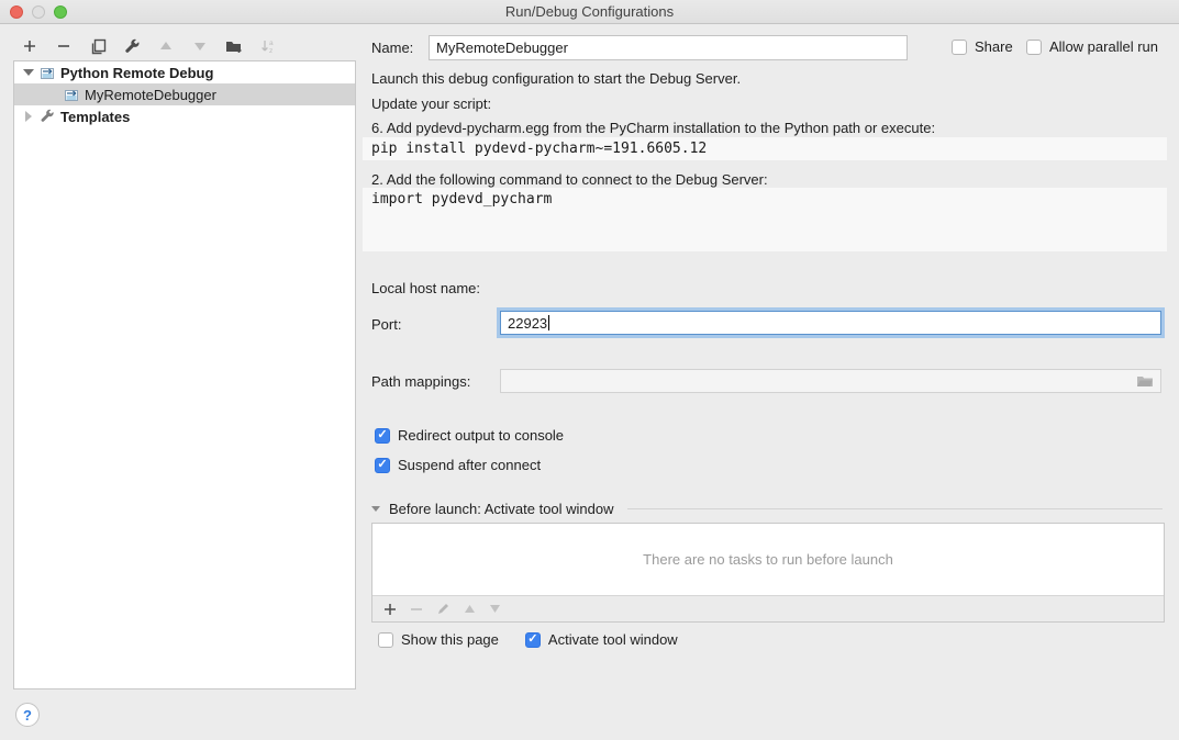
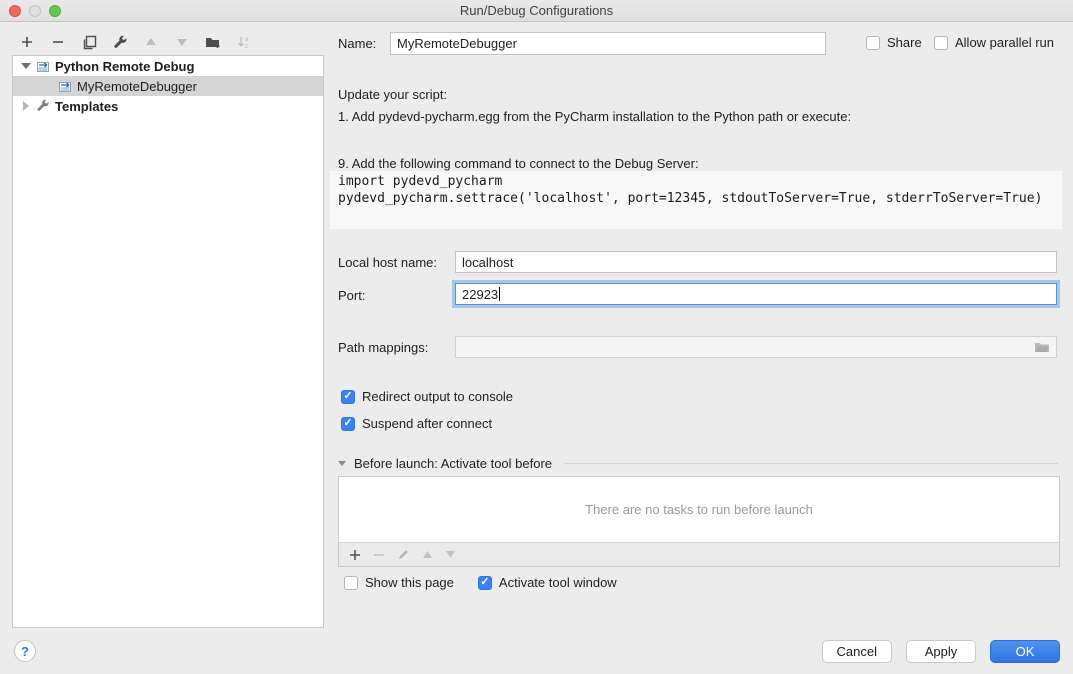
  Run/Debug Configurations
  Python Remote Debug
  MyRemoteDebugger
  Templates
  Name:
  MyRemoteDebugger
  Share
  Allow parallel run
- Launch this debug configuration to start the Debug Server.
  Update your script:
- 6. Add pydevd-pycharm.egg from the PyCharm installation to the Python path or execute:
+ 1. Add pydevd-pycharm.egg from the PyCharm installation to the Python path or execute:
- pip install pydevd-pycharm~=191.6605.12
- 2. Add the following command to connect to the Debug Server:
+ 9. Add the following command to connect to the Debug Server:
  import pydevd_pycharm
+ pydevd_pycharm.settrace('localhost', port=12345, stdoutToServer=True, stderrToServer=True)
  Local host name:
+ localhost
  Port:
  22923
  Path mappings:
  Redirect output to console
  Suspend after connect
- Before launch: Activate tool window
+ Before launch: Activate tool before
  There are no tasks to run before launch
  Show this page
  Activate tool window
  ?
+ Cancel
+ Apply
+ OK
